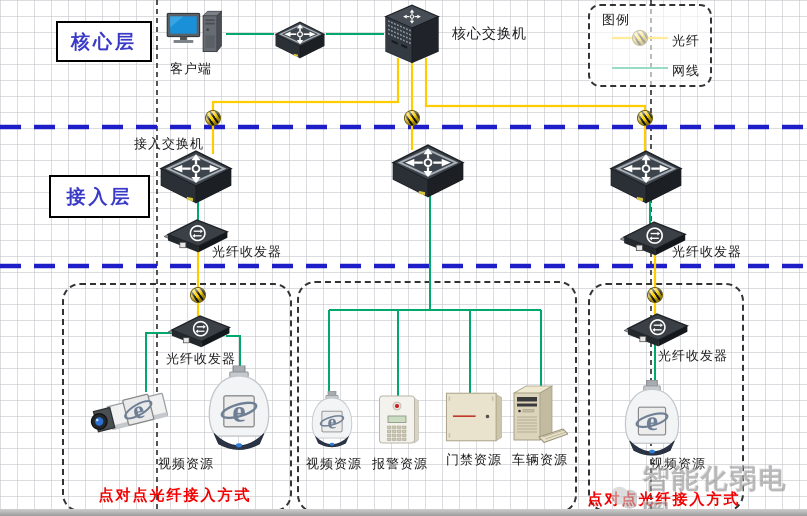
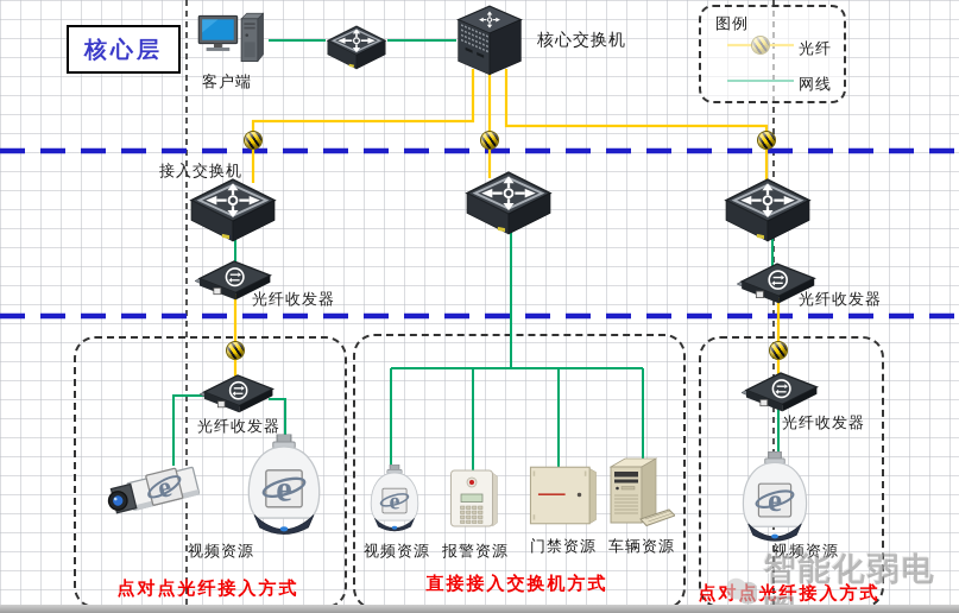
  核心层
- 接入层
  图例
  光纤
  网线
  客户端
  核心交换机
  接入交换机
  光纤收发器
  光纤收发器
  光纤收发器
  光纤收发器
  视频资源
  视频资源
  视频资源
  报警资源
  门禁资源
  车辆资源
  点对点光纤接入方式
+ 直接接入交换机方式
  点对点光纤接入方式
  智能化弱电
